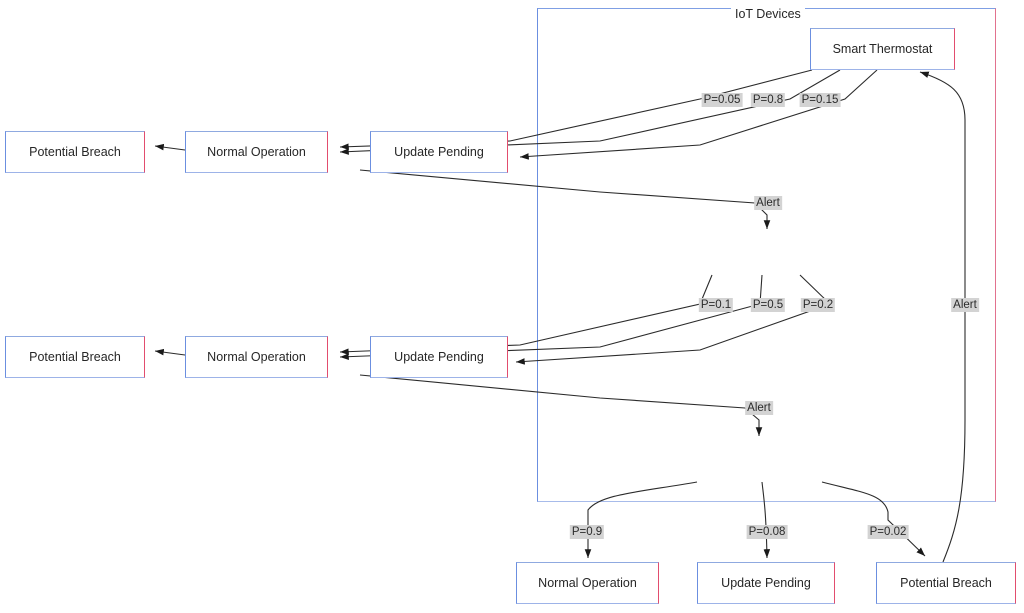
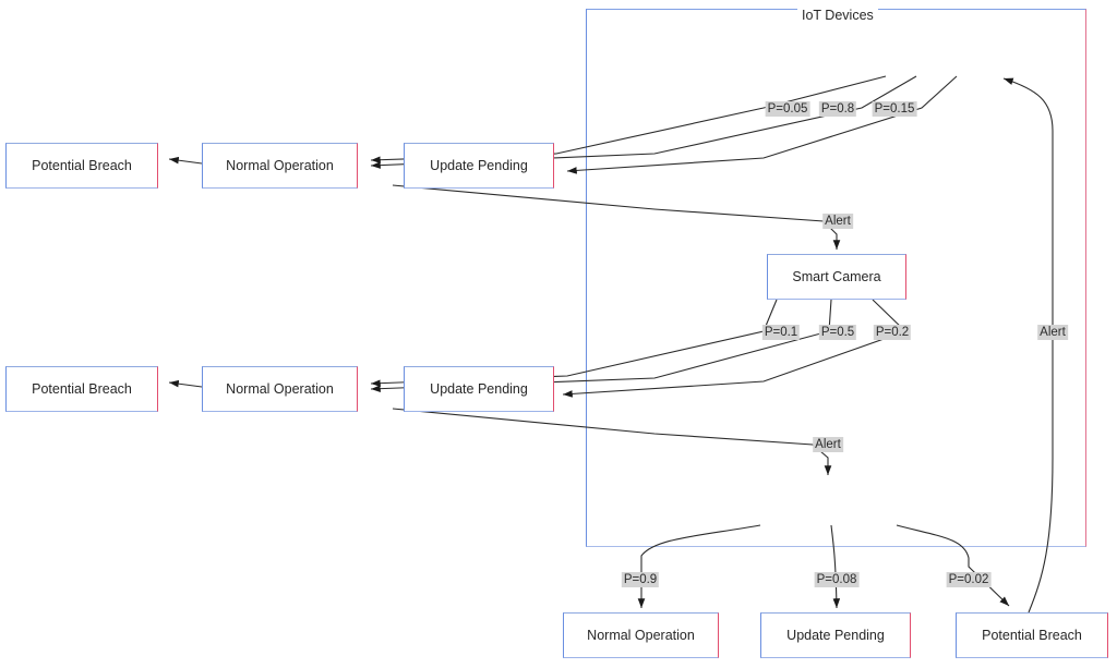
  IoT Devices
  Potential Breach
  Normal Operation
  Update Pending
- Smart Thermostat
  Potential Breach
  Normal Operation
  Update Pending
+ Smart Camera
  Normal Operation
  Update Pending
  Potential Breach
  P=0.05
  P=0.8
  P=0.15
  Alert
  P=0.1
  P=0.5
  P=0.2
  Alert
  Alert
  P=0.9
  P=0.08
  P=0.02
